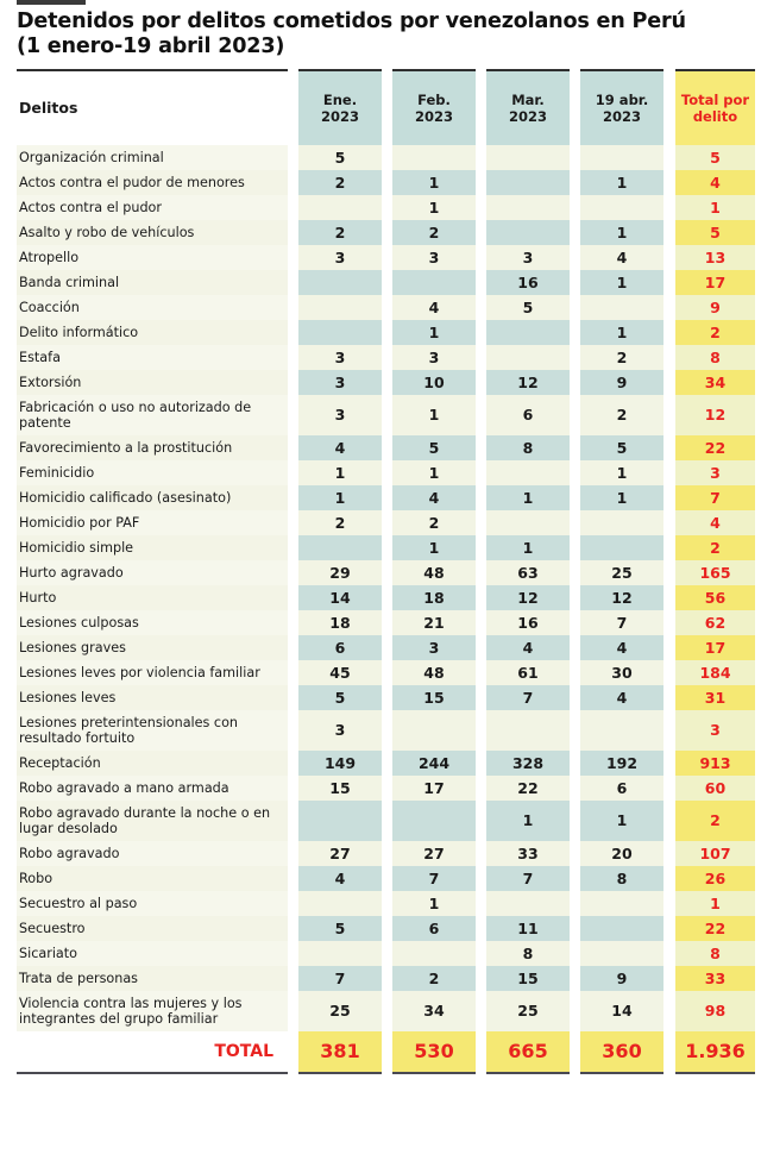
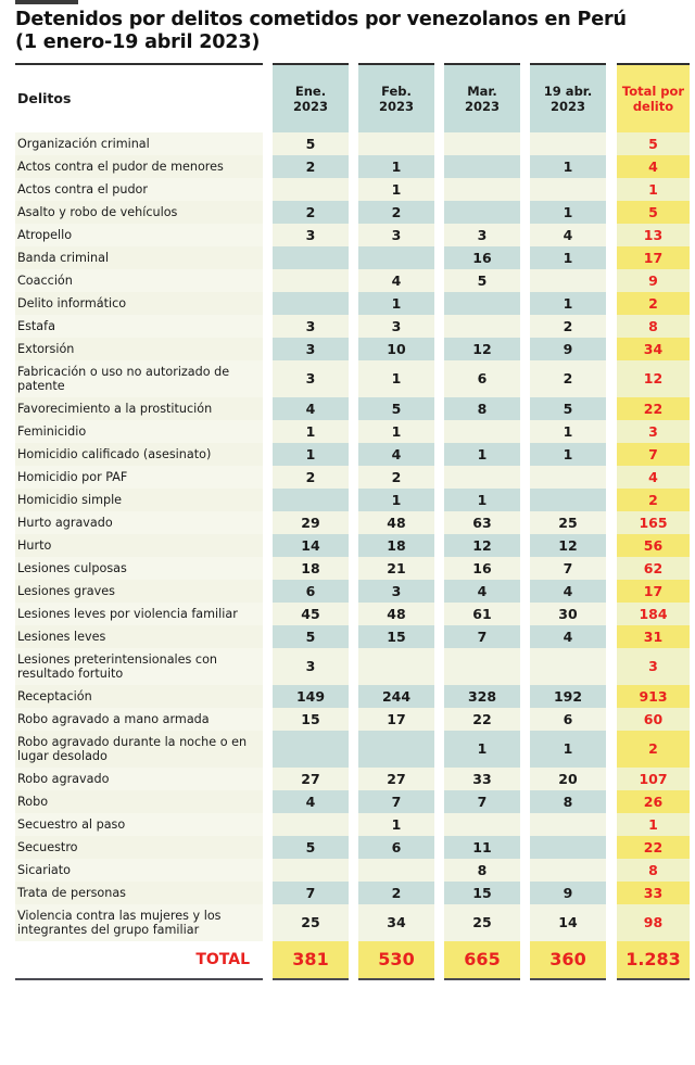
  Detenidos por delitos cometidos por venezolanos en Perú
  (1 enero-19 abril 2023)
  Delitos		Ene. 2023		Feb. 2023		Mar. 2023		19 abr. 2023		Total por delito
  Organización criminal		5								5
  Actos contra el pudor de menores		2		1				1		4
  Actos contra el pudor				1						1
  Asalto y robo de vehículos		2		2				1		5
  Atropello		3		3		3		4		13
  Banda criminal						16		1		17
  Coacción				4		5				9
  Delito informático				1				1		2
  Estafa		3		3				2		8
  Extorsión		3		10		12		9		34
  Fabricación o uso no autorizado de patente		3		1		6		2		12
  Favorecimiento a la prostitución		4		5		8		5		22
  Feminicidio		1		1				1		3
  Homicidio calificado (asesinato)		1		4		1		1		7
  Homicidio por PAF		2		2						4
  Homicidio simple				1		1				2
  Hurto agravado		29		48		63		25		165
  Hurto		14		18		12		12		56
  Lesiones culposas		18		21		16		7		62
  Lesiones graves		6		3		4		4		17
  Lesiones leves por violencia familiar		45		48		61		30		184
  Lesiones leves		5		15		7		4		31
  Lesiones preterintensionales con resultado fortuito		3								3
  Receptación		149		244		328		192		913
  Robo agravado a mano armada		15		17		22		6		60
  Robo agravado durante la noche o en lugar desolado						1		1		2
  Robo agravado		27		27		33		20		107
  Robo		4		7		7		8		26
  Secuestro al paso				1						1
  Secuestro		5		6		11				22
  Sicariato						8				8
  Trata de personas		7		2		15		9		33
  Violencia contra las mujeres y los integrantes del grupo familiar		25		34		25		14		98
- TOTAL		381		530		665		360		1.936
+ TOTAL		381		530		665		360		1.283
